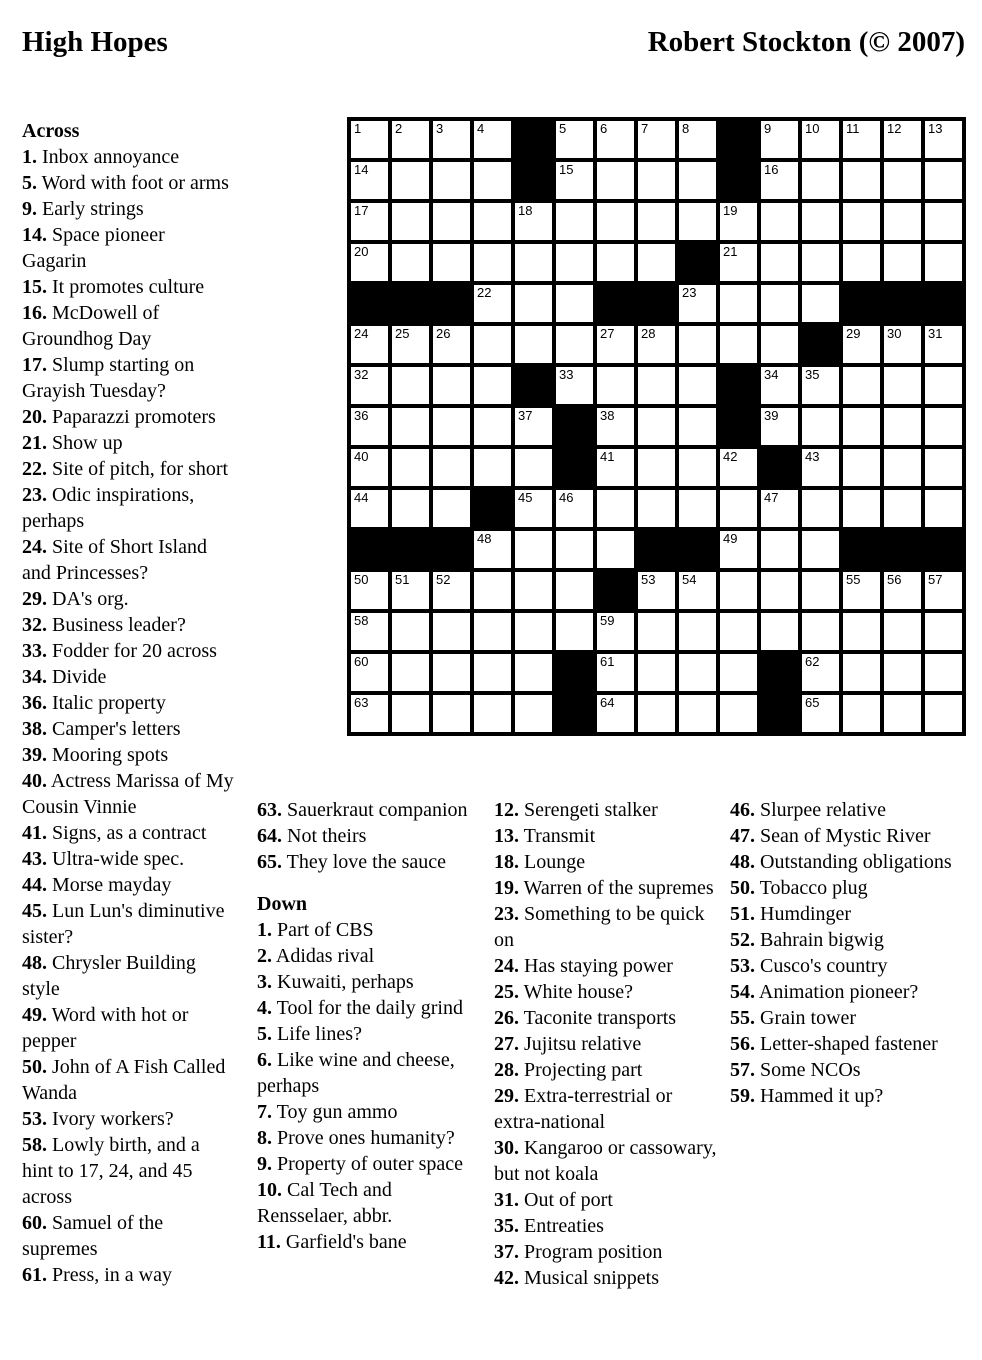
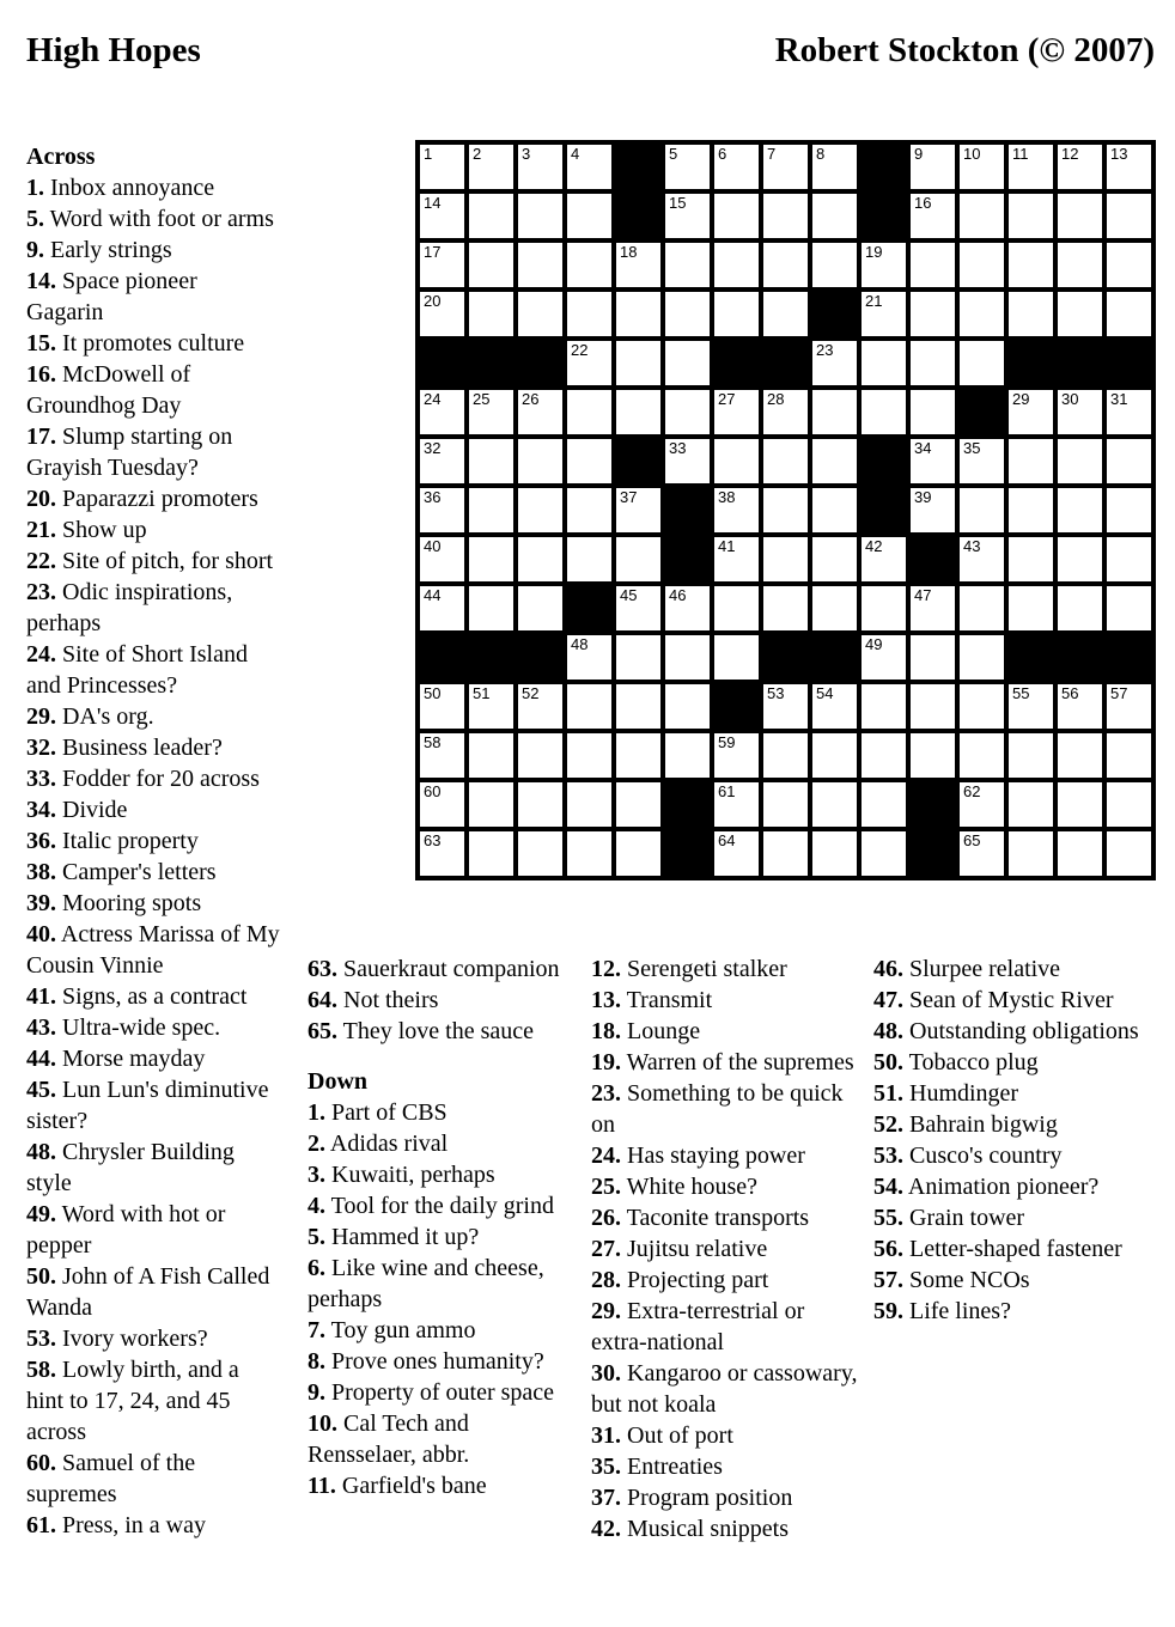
  High Hopes
  Robert Stockton (© 2007)
  1
  2
  3
  4
  5
  6
  7
  8
  9
  10
  11
  12
  13
  14
  15
  16
  17
  18
  19
  20
  21
  22
  23
  24
  25
  26
  27
  28
  29
  30
  31
  32
  33
  34
  35
  36
  37
  38
  39
  40
  41
  42
  43
  44
  45
  46
  47
  48
  49
  50
  51
  52
  53
  54
  55
  56
  57
  58
  59
  60
  61
  62
  63
  64
  65
  Across
  1. Inbox annoyance
  5. Word with foot or arms
  9. Early strings
  14. Space pioneer Gagarin
  15. It promotes culture
  16. McDowell of Groundhog Day
  17. Slump starting on Grayish Tuesday?
  20. Paparazzi promoters
  21. Show up
  22. Site of pitch, for short
  23. Odic inspirations, perhaps
  24. Site of Short Island and Princesses?
  29. DA's org.
  32. Business leader?
  33. Fodder for 20 across
  34. Divide
  36. Italic property
  38. Camper's letters
  39. Mooring spots
  40. Actress Marissa of My Cousin Vinnie
  41. Signs, as a contract
  43. Ultra-wide spec.
  44. Morse mayday
  45. Lun Lun's diminutive sister?
  48. Chrysler Building style
  49. Word with hot or pepper
  50. John of A Fish Called Wanda
  53. Ivory workers?
  58. Lowly birth, and a hint to 17, 24, and 45 across
  60. Samuel of the supremes
  61. Press, in a way
  63. Sauerkraut companion
  64. Not theirs
  65. They love the sauce
  Down
  1. Part of CBS
  2. Adidas rival
  3. Kuwaiti, perhaps
  4. Tool for the daily grind
- 5. Life lines?
+ 5. Hammed it up?
  6. Like wine and cheese, perhaps
  7. Toy gun ammo
  8. Prove ones humanity?
  9. Property of outer space
  10. Cal Tech and Rensselaer, abbr.
  11. Garfield's bane
  12. Serengeti stalker
  13. Transmit
  18. Lounge
  19. Warren of the supremes
  23. Something to be quick on
  24. Has staying power
  25. White house?
  26. Taconite transports
  27. Jujitsu relative
  28. Projecting part
  29. Extra-terrestrial or extra-national
  30. Kangaroo or cassowary, but not koala
  31. Out of port
  35. Entreaties
  37. Program position
  42. Musical snippets
  46. Slurpee relative
  47. Sean of Mystic River
  48. Outstanding obligations
  50. Tobacco plug
  51. Humdinger
  52. Bahrain bigwig
  53. Cusco's country
  54. Animation pioneer?
  55. Grain tower
  56. Letter-shaped fastener
  57. Some NCOs
- 59. Hammed it up?
+ 59. Life lines?
